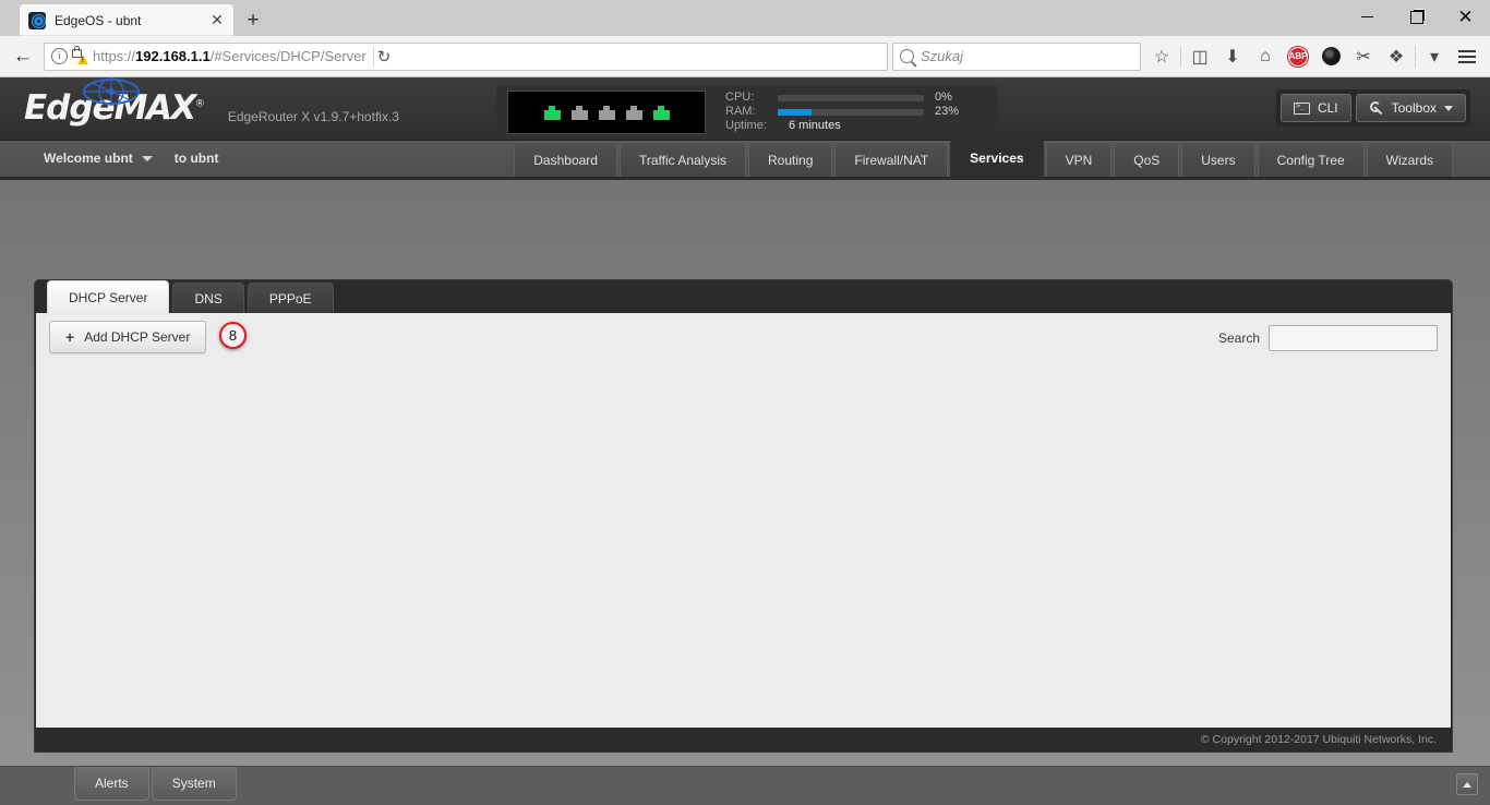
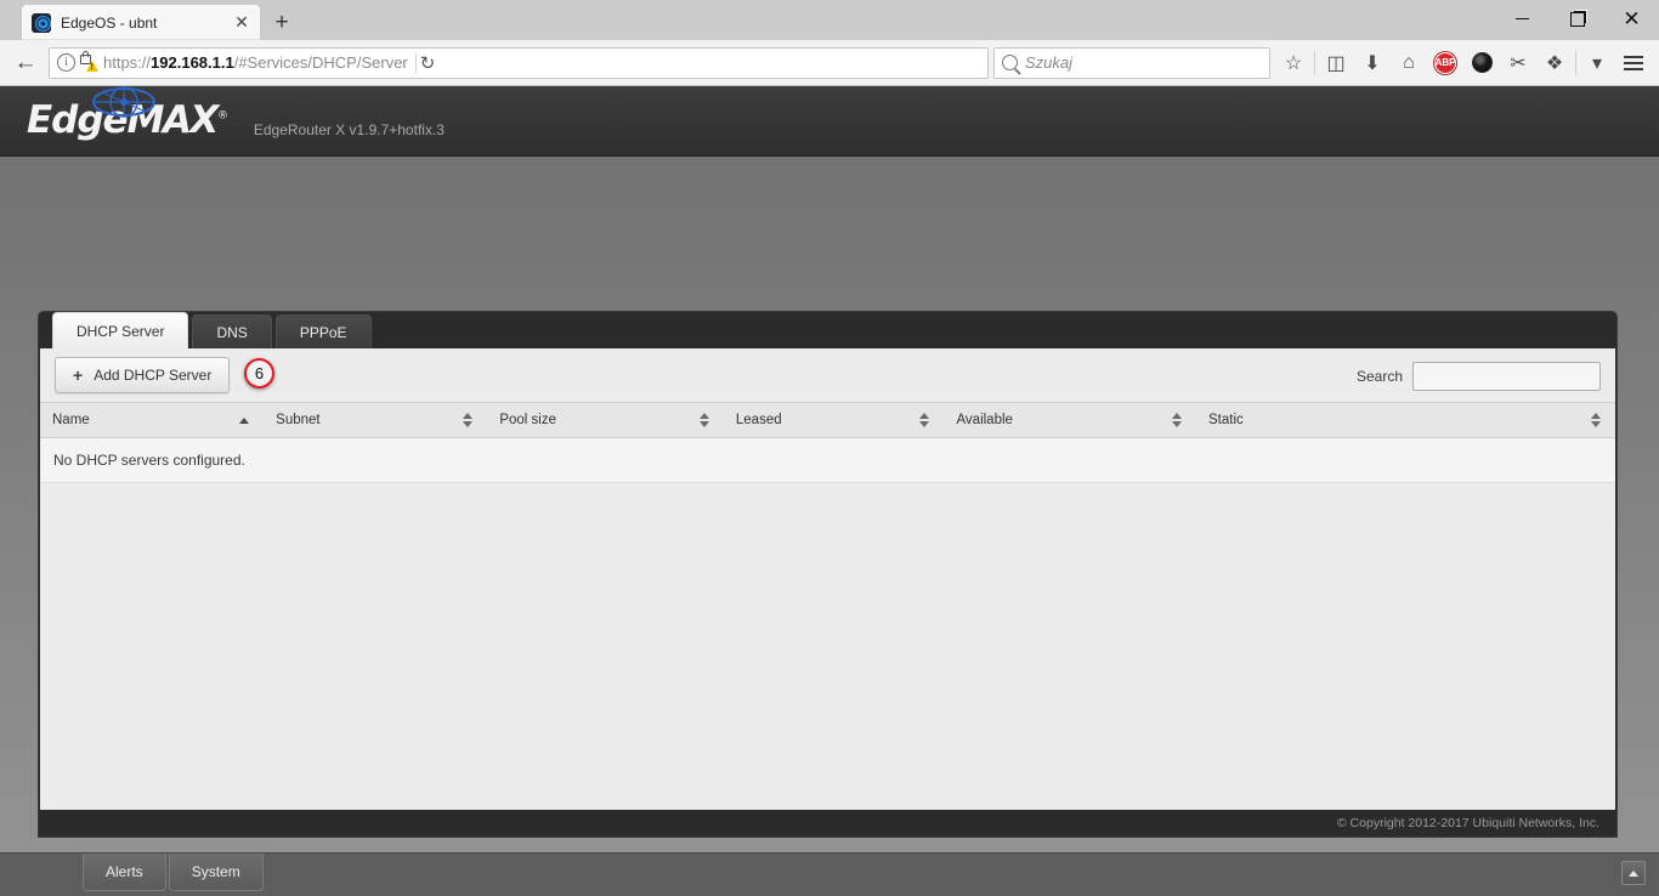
  EdgeOS - ubnt
  ✕
  +
  ✕
  ←
  i
  https://192.168.1.1/#Services/DHCP/Server
  ↻
  Szukaj
  ☆
  ◫
  ⬇
  ⌂
  ABP
  ✂
  ❖
  ▾
  EdgeMAX®
  EdgeRouter X v1.9.7+hotfix.3
- CPU:
- 0%
- RAM:
- 23%
- Uptime:
- 6 minutes
- CLI
- Toolbox
- Welcome ubnt
- to ubnt
- Dashboard
- Traffic Analysis
- Routing
- Firewall/NAT
- Services
- VPN
- QoS
- Users
- Config Tree
- Wizards
  DHCP Server
  DNS
  PPPoE
  +
  Add DHCP Server
- 8
+ 6
  Search
+ Name	Subnet	Pool size	Leased	Available	Static
+ No DHCP servers configured.
  © Copyright 2012-2017 Ubiquiti Networks, Inc.
  Alerts
  System
